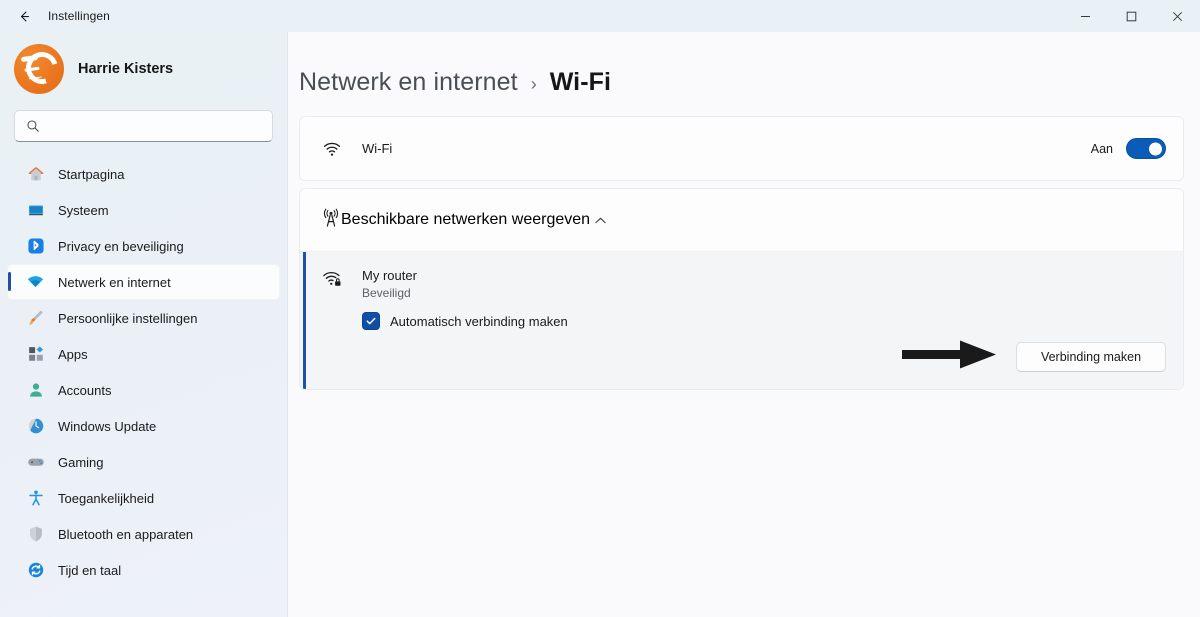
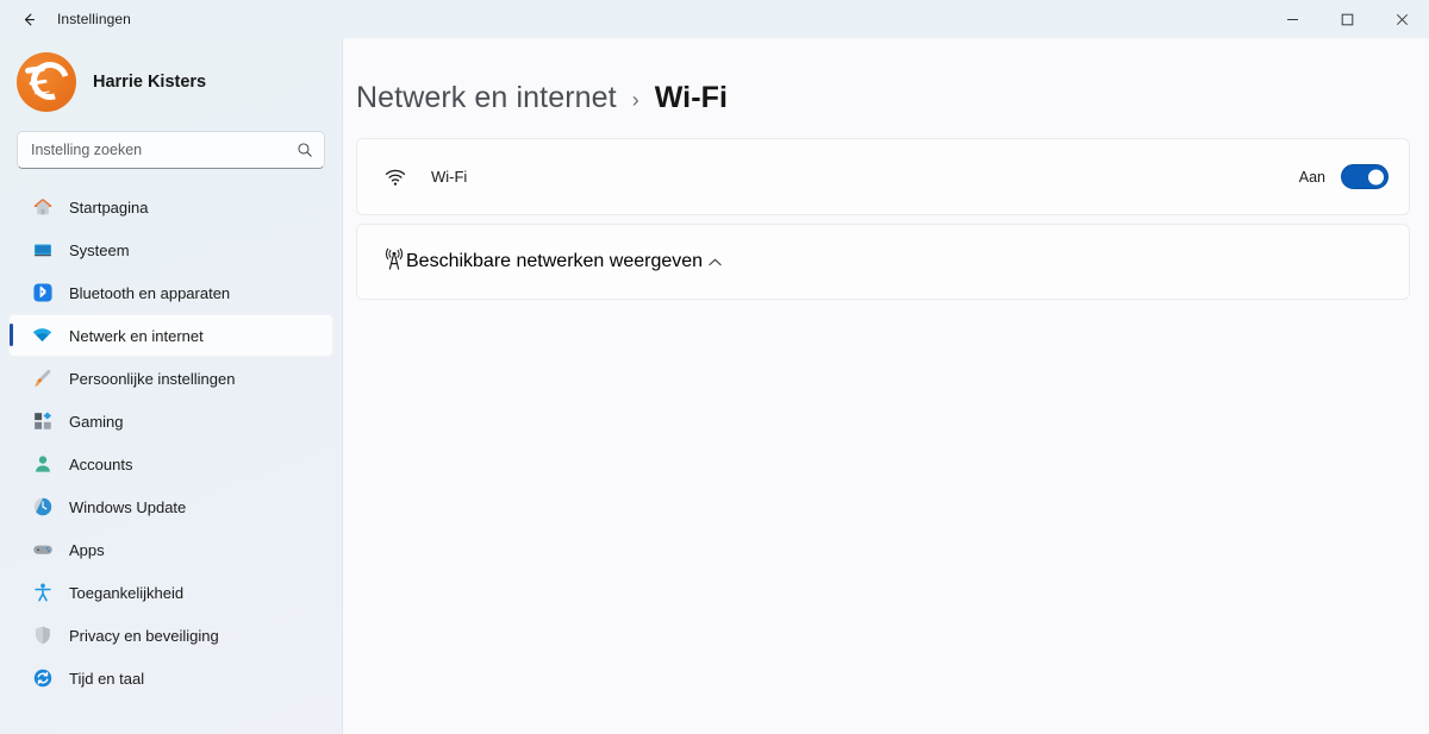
  Instellingen
  Harrie Kisters
+ Instelling zoeken
  Startpagina
  Systeem
- Privacy en beveiliging
+ Bluetooth en apparaten
  Netwerk en internet
  Persoonlijke instellingen
- Apps
+ Gaming
  Accounts
  Windows Update
- Gaming
+ Apps
  Toegankelijkheid
- Bluetooth en apparaten
+ Privacy en beveiliging
  Tijd en taal
  Netwerk en internet
  ›
  Wi-Fi
  Wi-Fi
  Aan
  Beschikbare netwerken weergeven
- My router
- Beveiligd
- Automatisch verbinding maken
- Verbinding maken
